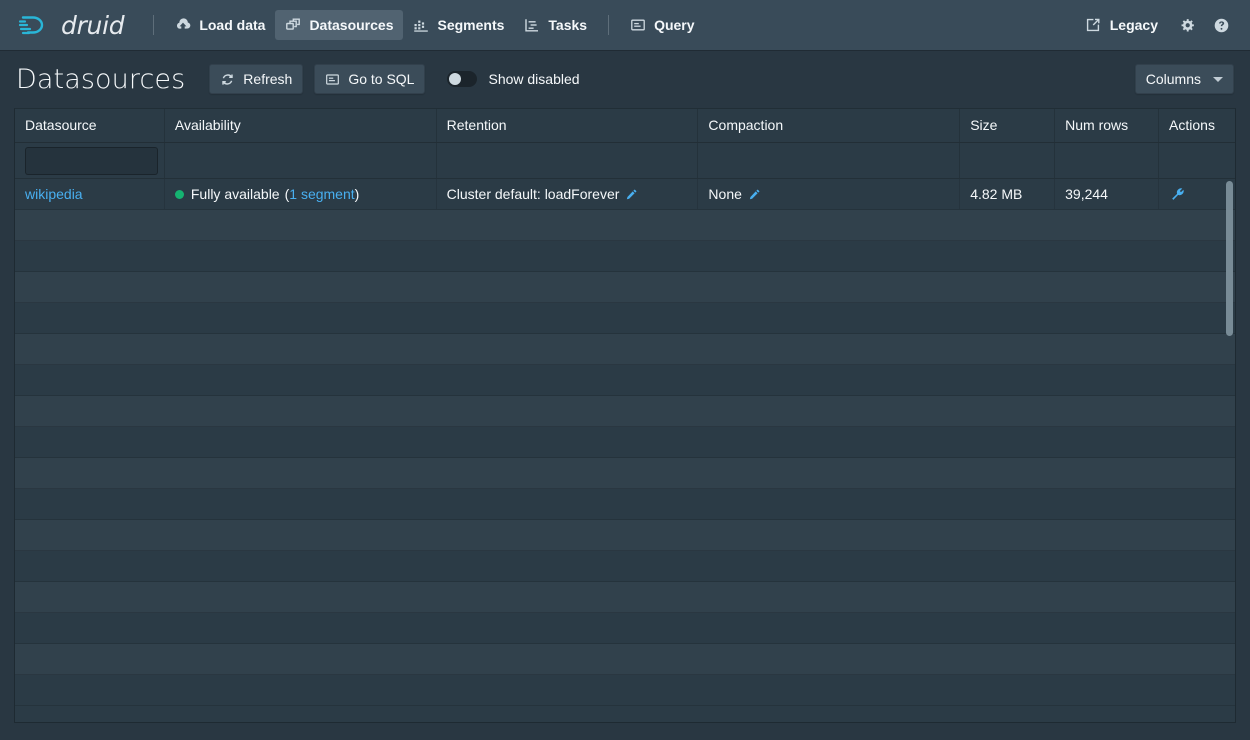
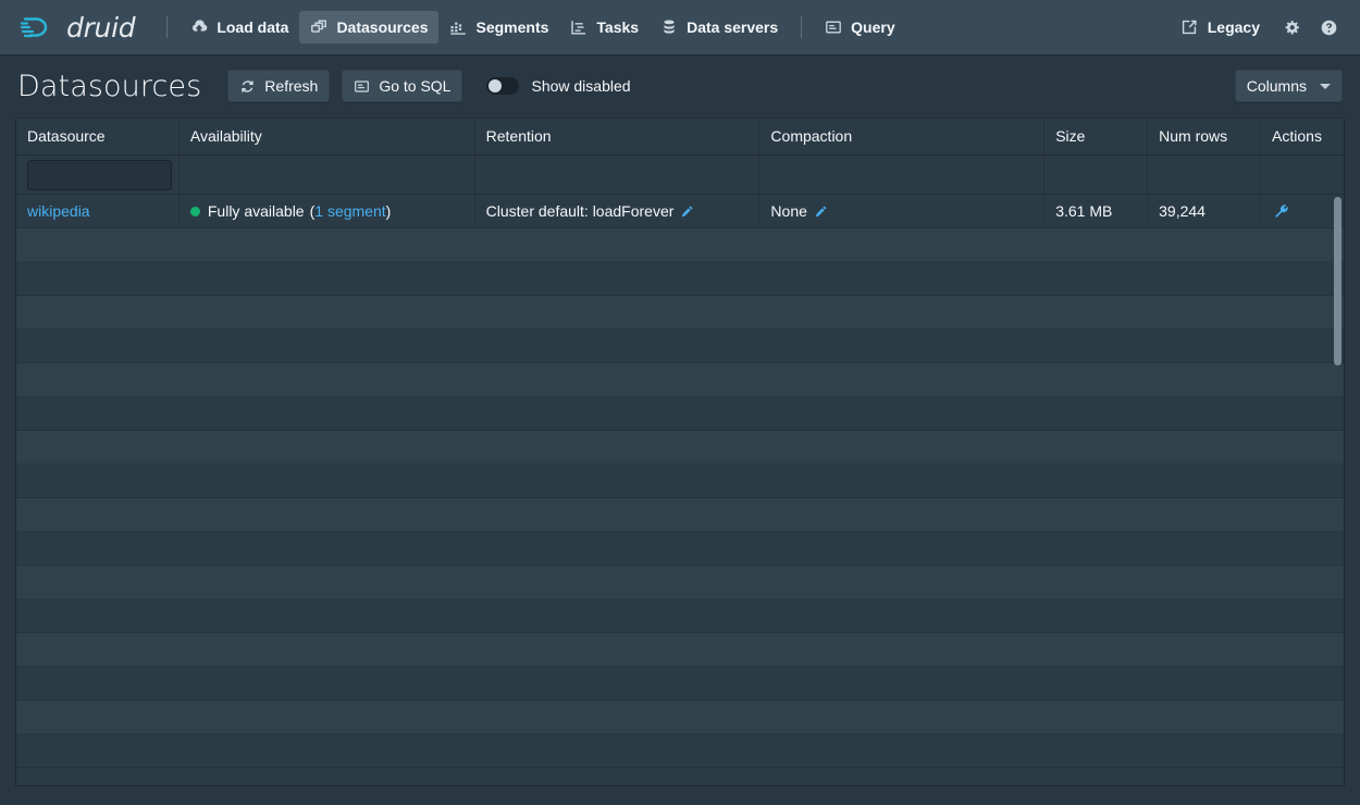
  druid
  Load data
  Datasources
  Segments
  Tasks
+ Data servers
  Query
  Legacy
  Datasources
  Refresh
  Go to SQL
  Show disabled
  Columns
  Datasource
  Availability
  Retention
  Compaction
  Size
  Num rows
  Actions
  wikipedia
  Fully available
  (
  1 segment
  )
  Cluster default: loadForever
  None
- 4.82 MB
+ 3.61 MB
  39,244
